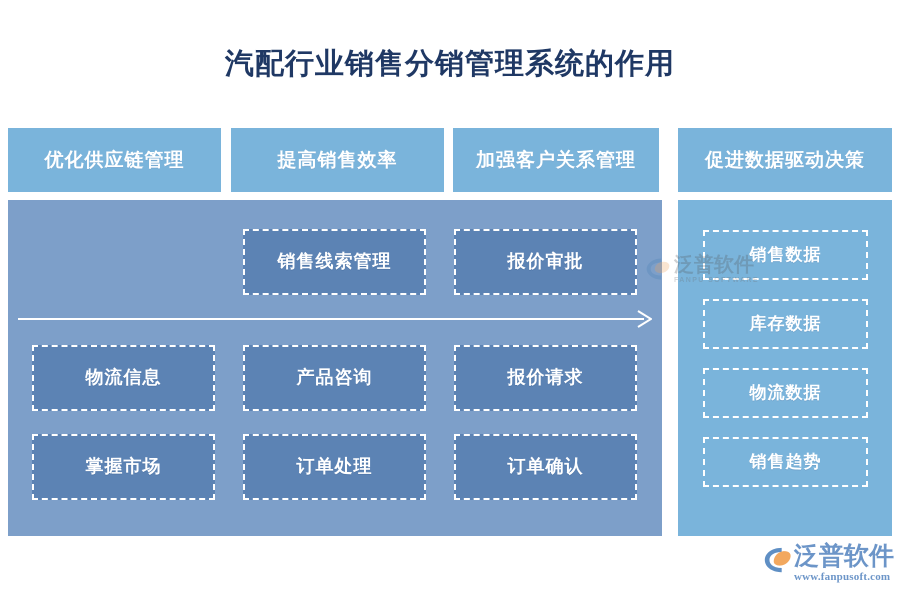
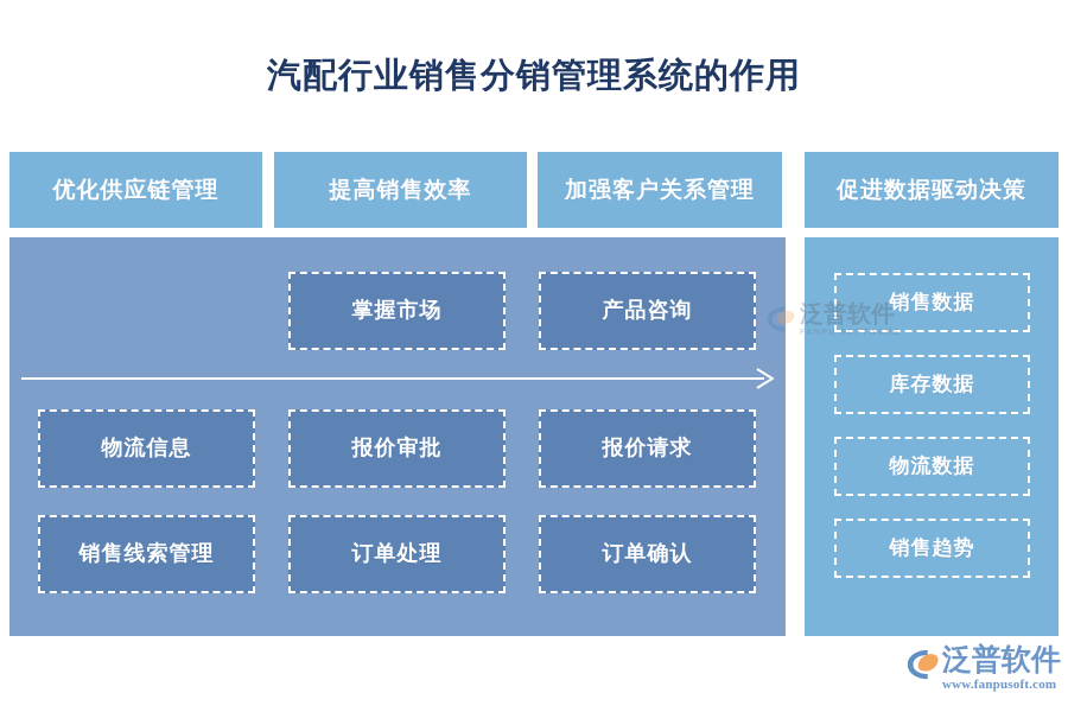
  汽配行业销售分销管理系统的作用
  优化供应链管理
  提高销售效率
  加强客户关系管理
  促进数据驱动决策
- 销售线索管理
+ 掌握市场
- 报价审批
+ 产品咨询
  物流信息
- 产品咨询
+ 报价审批
  报价请求
- 掌握市场
+ 销售线索管理
  订单处理
  订单确认
  销售数据
  库存数据
  物流数据
  销售趋势
  泛普软件
  泛普软件
  www.fanpusoft.com
